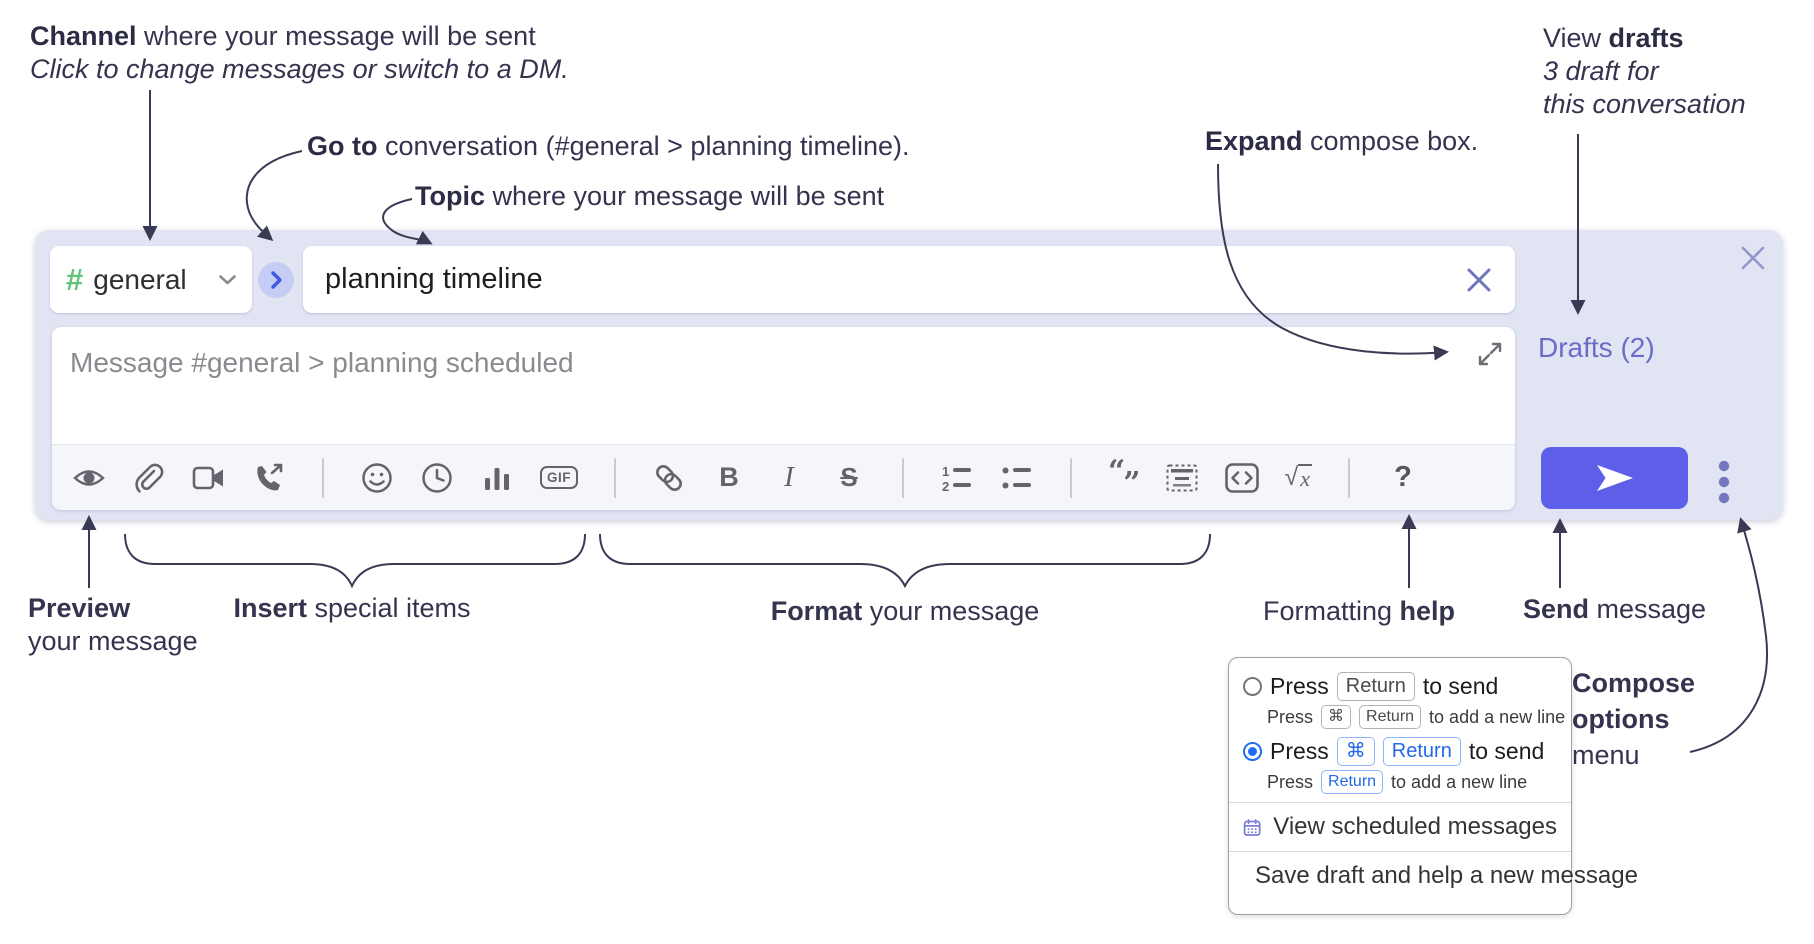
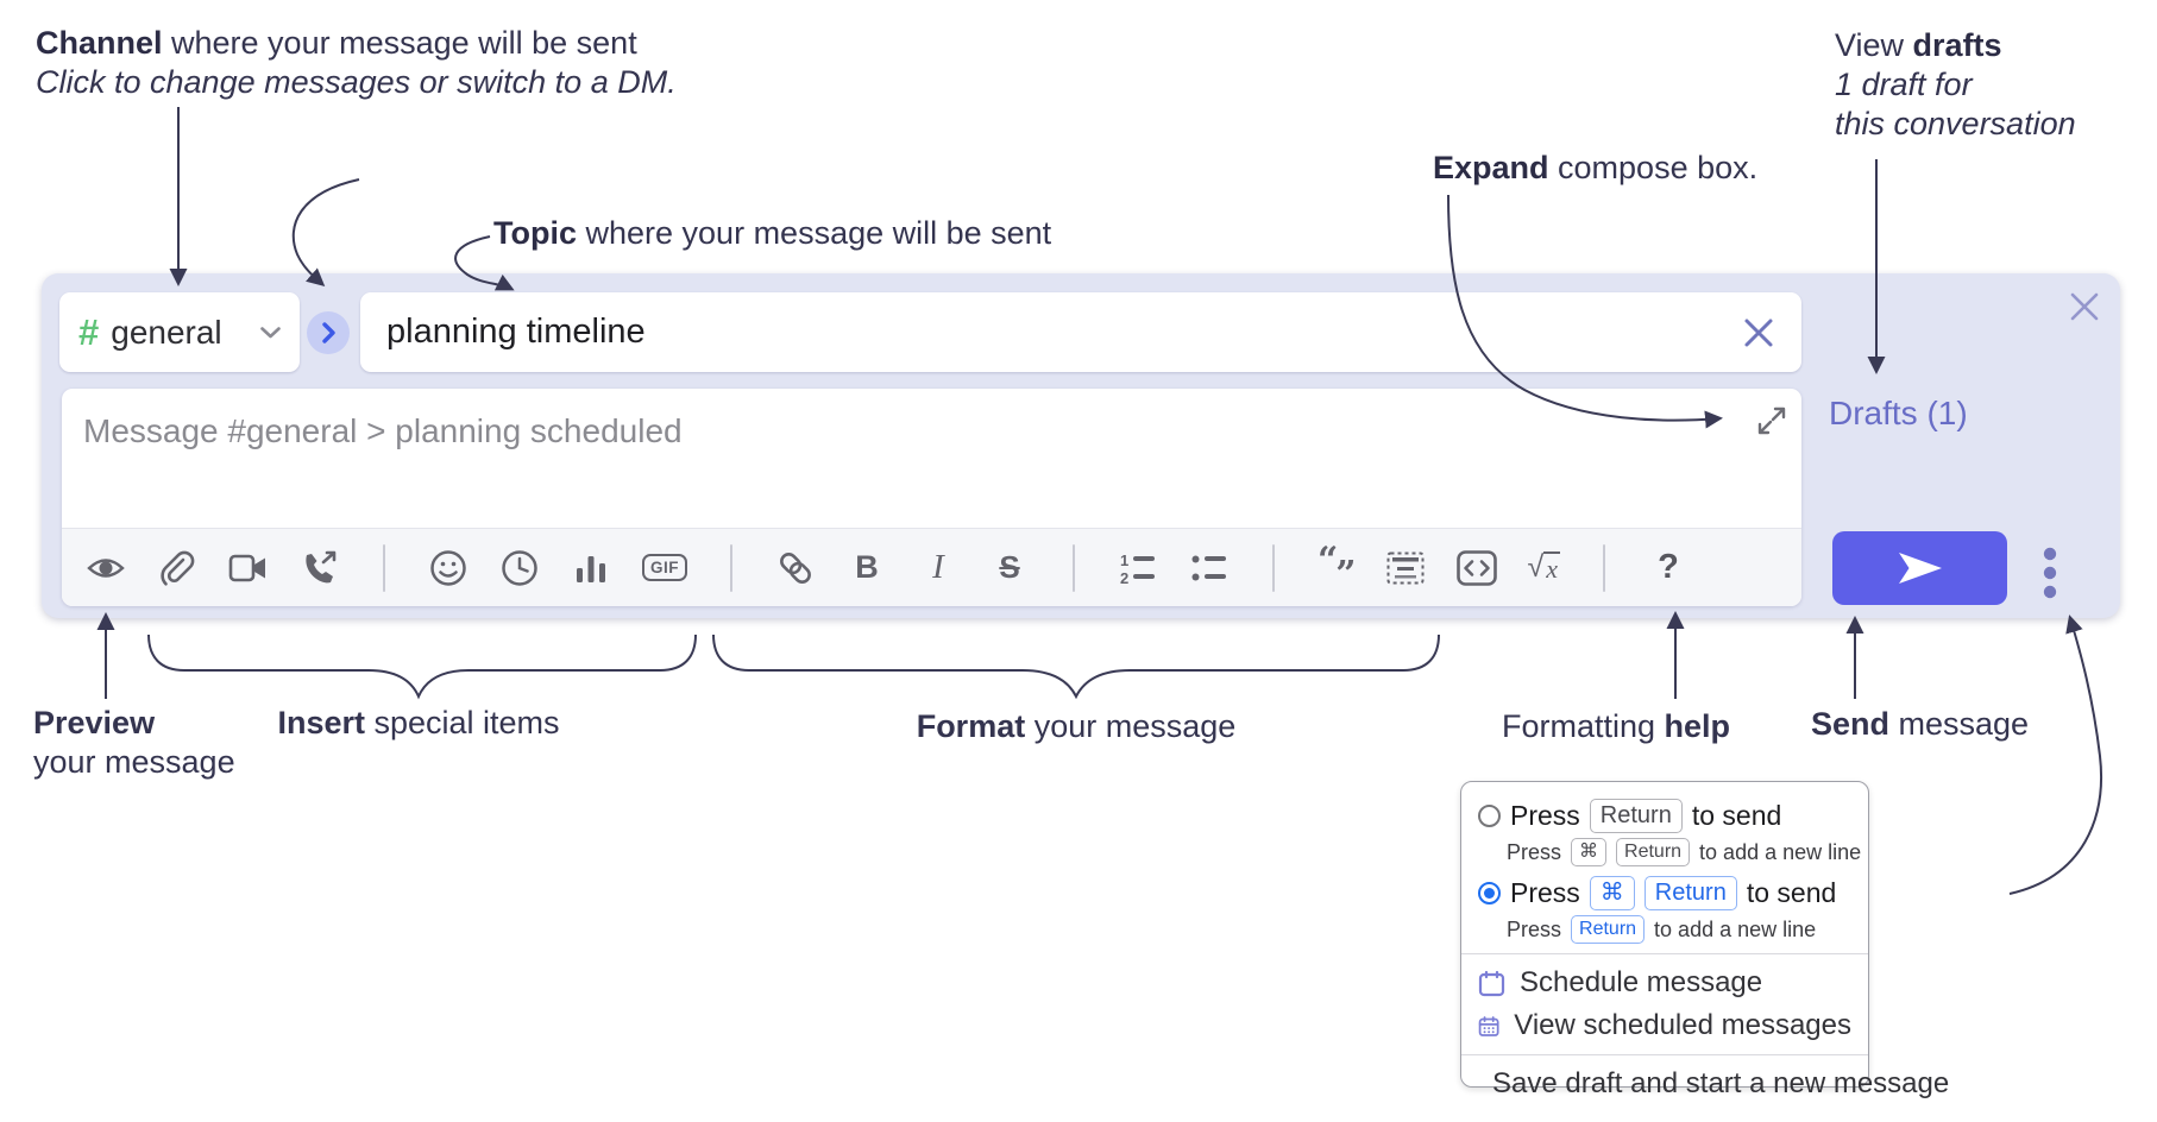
  Channel where your message will be sent
  Click to change messages or switch to a DM.
- Go to conversation (#general > planning timeline).
  Topic where your message will be sent
  Expand compose box.
  View drafts
- 3 draft for
+ 1 draft for
  this conversation
  #
  general
  planning timeline
  Message #general > planning scheduled
  GIF
  B
  I
  S
  1
  2
  “”
  √
  x
  ?
- Drafts (2)
+ Drafts (1)
  Preview
  your message
  Insert special items
  Format your message
  Formatting help
  Send message
- Compose
- options
- menu
  Press
  Return
  to send
  Press
  ⌘
  Return
  to add a new line
  Press
  ⌘
  Return
  to send
  Press
  Return
  to add a new line
+ Schedule message
  View scheduled messages
- Save draft and help a new message
+ Save draft and start a new message
